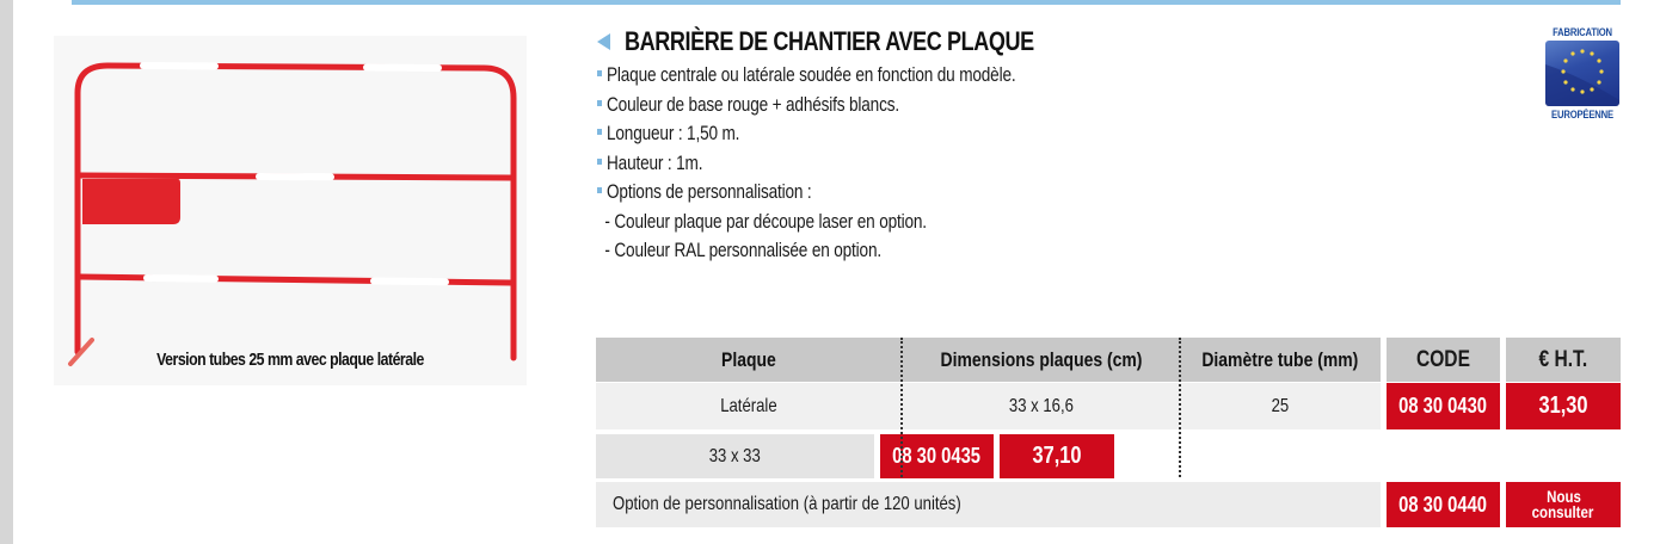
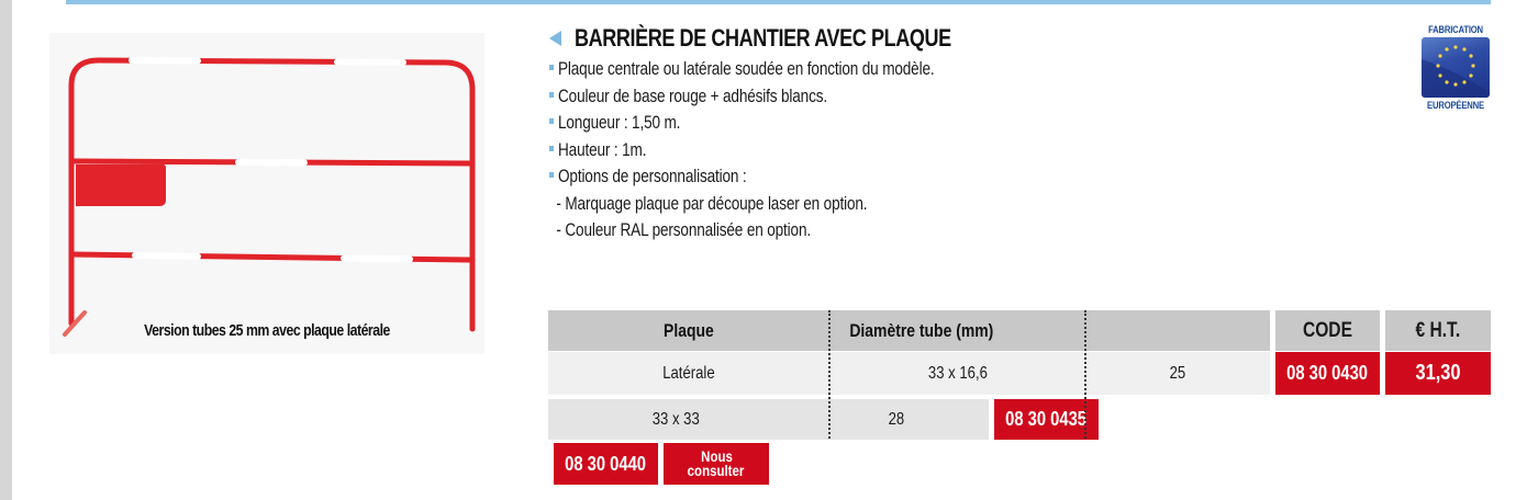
  Version tubes 25 mm avec plaque latérale
  BARRIÈRE DE CHANTIER AVEC PLAQUE
  Plaque centrale ou latérale soudée en fonction du modèle.
  Couleur de base rouge + adhésifs blancs.
  Longueur : 1,50 m.
  Hauteur : 1m.
  Options de personnalisation :
- - Couleur plaque par découpe laser en option.
+ - Marquage plaque par découpe laser en option.
  - Couleur RAL personnalisée en option.
  FABRICATION
  EUROPÉENNE
  Plaque
- Dimensions plaques (cm)
  Diamètre tube (mm)
  CODE
  € H.T.
  Latérale
  33 x 16,6
  25
  08 30 0430
  31,30
  33 x 33
+ 28
  08 30 0435
- 37,10
- Option de personnalisation (à partir de 120 unités)
  08 30 0440
  Nous
  consulter
